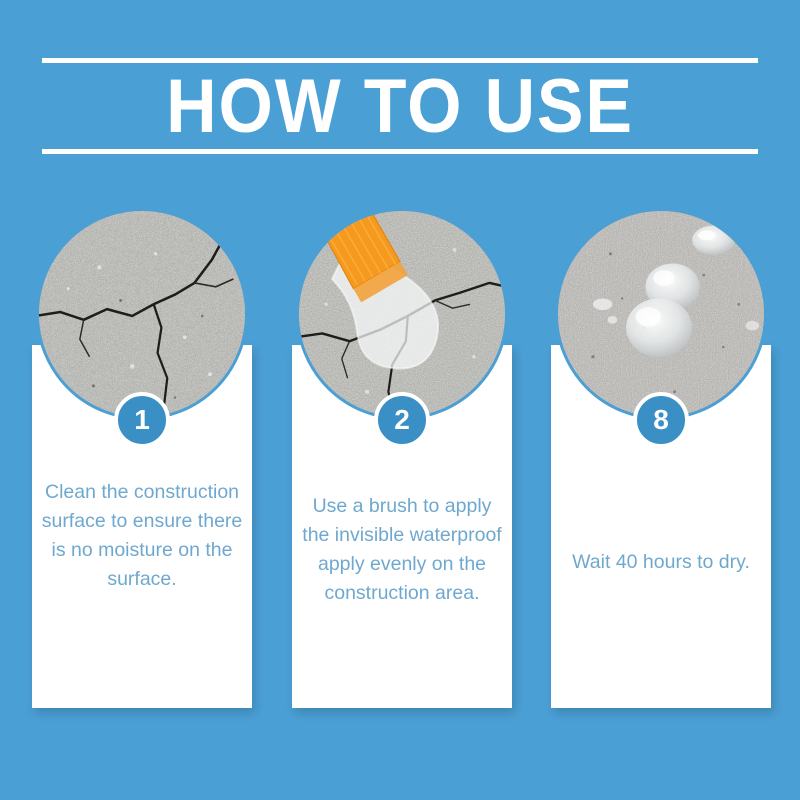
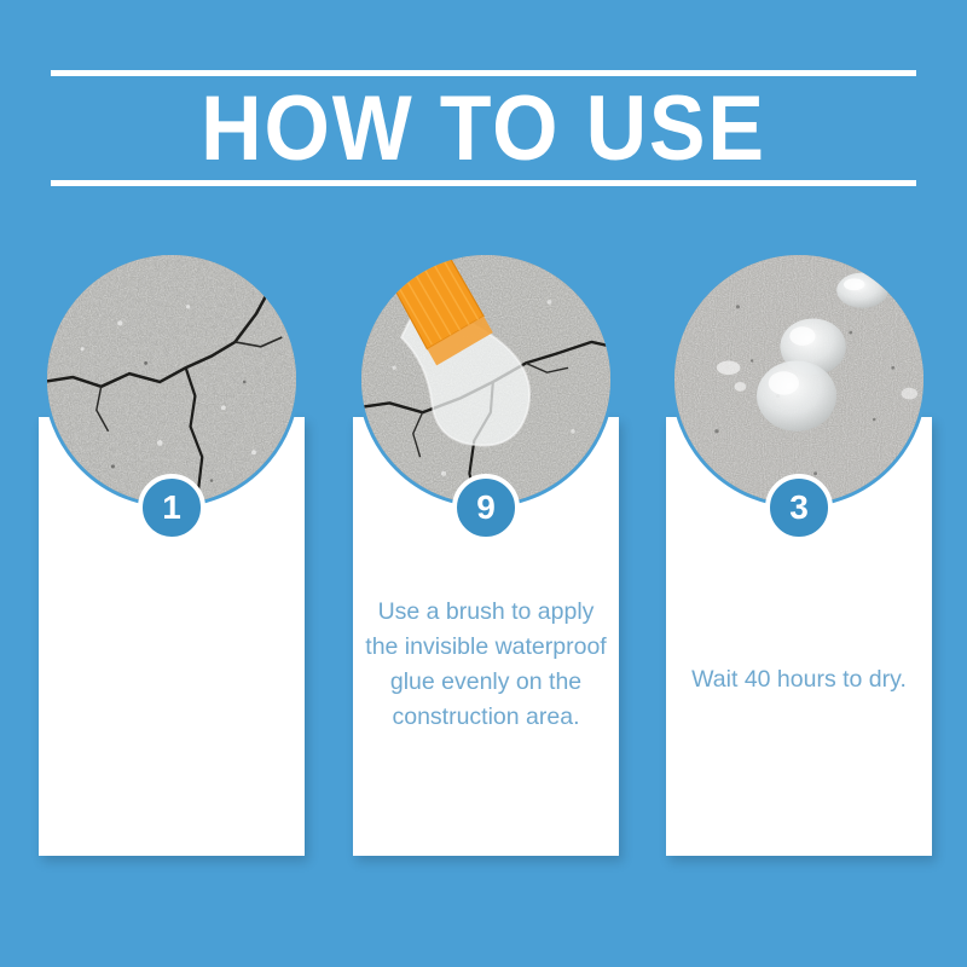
  HOW TO USE
  1
- Clean the construction surface to ensure there is no moisture on the surface.
- 2
+ 9
- Use a brush to apply the invisible waterproof apply evenly on the construction area.
+ Use a brush to apply the invisible waterproof glue evenly on the construction area.
- 8
+ 3
  Wait 40 hours to dry.
